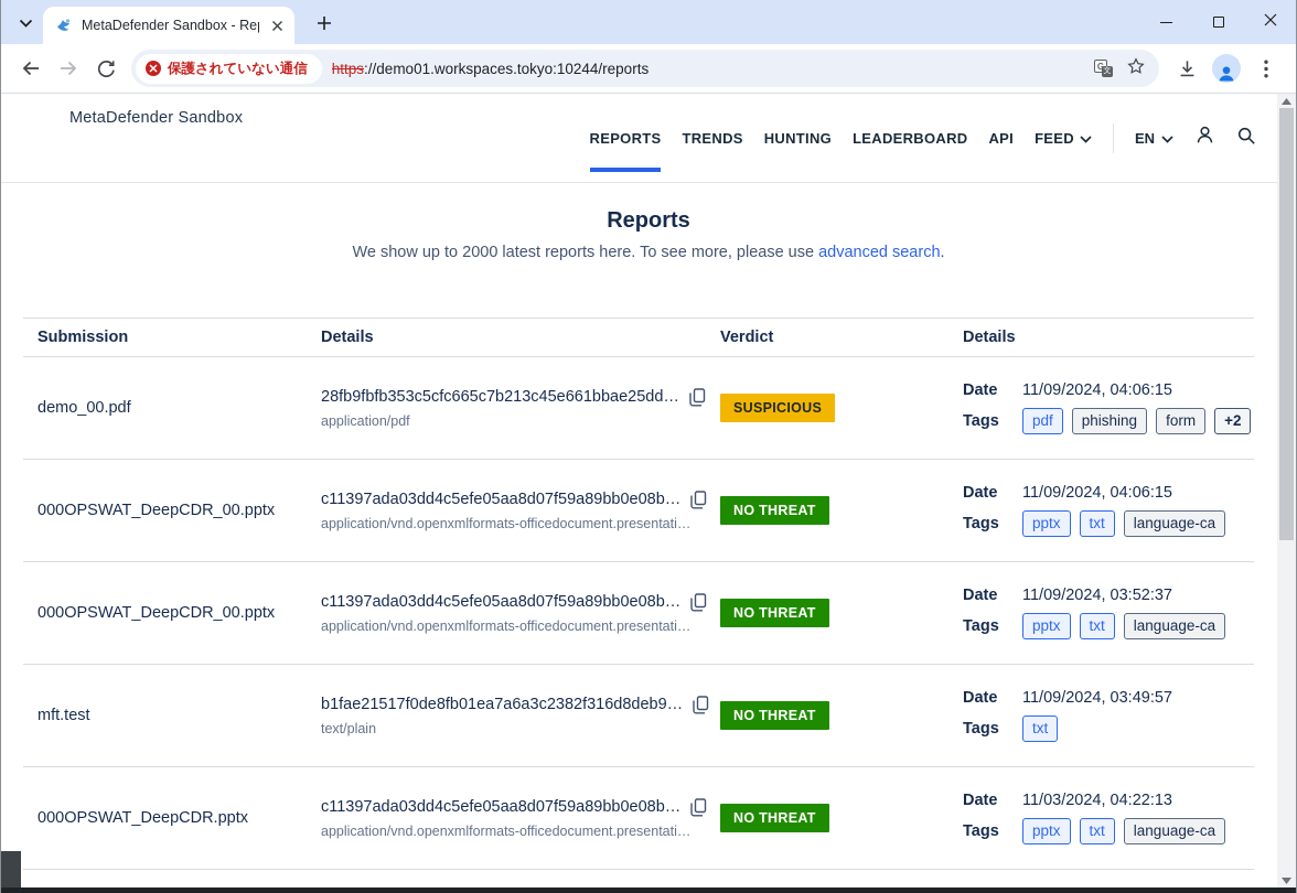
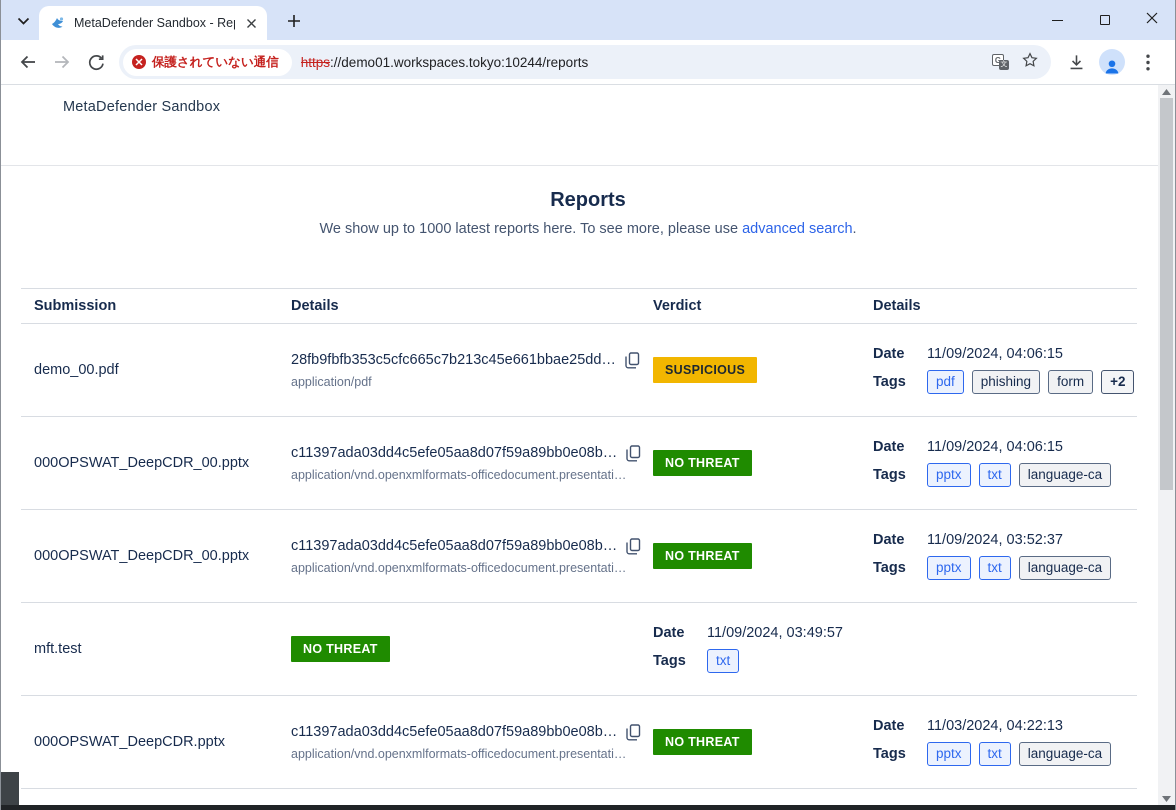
  MetaDefender Sandbox - Re
  保護されていない通信
  https://demo01.workspaces.tokyo:10244/reports
  G
  MetaDefender Sandbox
- REPORTS
- TRENDS
- HUNTING
- LEADERBOARD
- API
- FEED
- EN
  Reports
- We show up to 2000 latest reports here. To see more, please use advanced search.
+ We show up to 1000 latest reports here. To see more, please use advanced search.
  Submission
  Details
  Verdict
  Details
  demo_00.pdf
  28fb9fbfb353c5cfc665c7b213c45e661bbae25dd…
  application/pdf
  SUSPICIOUS
  Date
  11/09/2024, 04:06:15
  Tags
  pdf
  phishing
  form
  +2
  000OPSWAT_DeepCDR_00.pptx
  c11397ada03dd4c5efe05aa8d07f59a89bb0e08b…
  application/vnd.openxmlformats-officedocument.presentatio…
  NO THREAT
  Date
  11/09/2024, 04:06:15
  Tags
  pptx
  txt
  language-ca
  000OPSWAT_DeepCDR_00.pptx
  c11397ada03dd4c5efe05aa8d07f59a89bb0e08b…
  application/vnd.openxmlformats-officedocument.presentatio…
  NO THREAT
  Date
  11/09/2024, 03:52:37
  Tags
  pptx
  txt
  language-ca
  mft.test
- b1fae21517f0de8fb01ea7a6a3c2382f316d8deb9…
- text/plain
  NO THREAT
  Date
  11/09/2024, 03:49:57
  Tags
  txt
  000OPSWAT_DeepCDR.pptx
  c11397ada03dd4c5efe05aa8d07f59a89bb0e08b…
  application/vnd.openxmlformats-officedocument.presentatio…
  NO THREAT
  Date
  11/03/2024, 04:22:13
  Tags
  pptx
  txt
  language-ca
